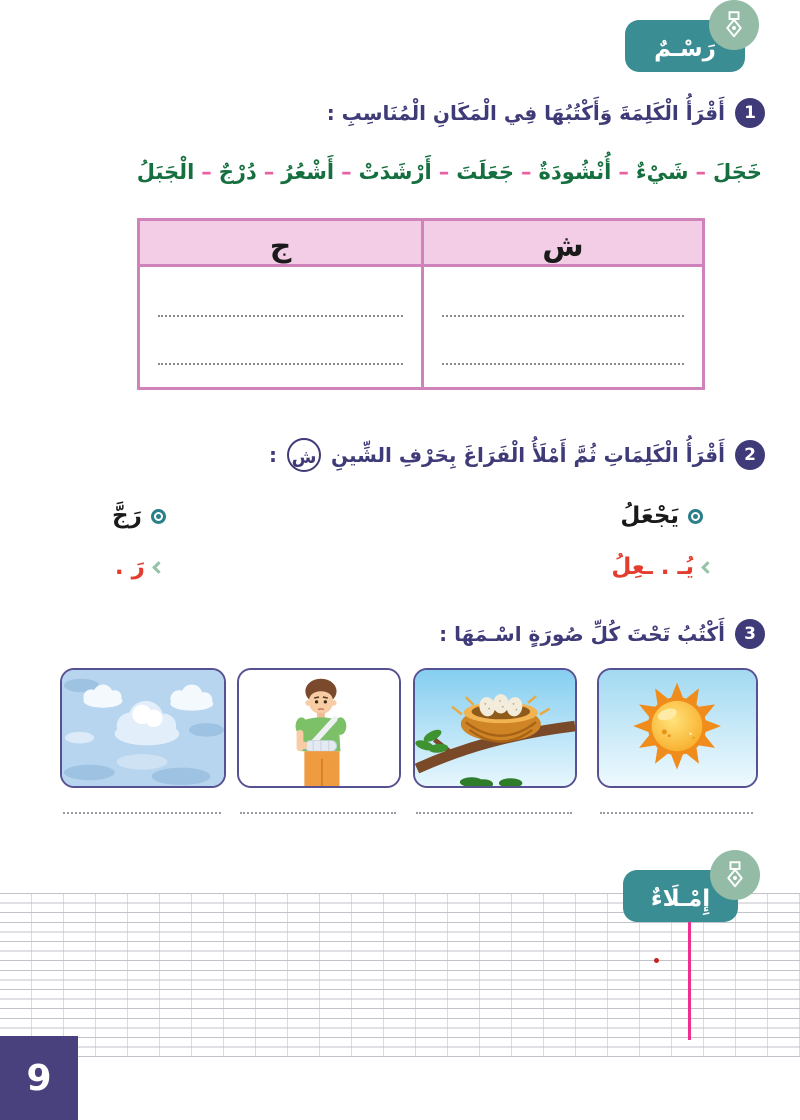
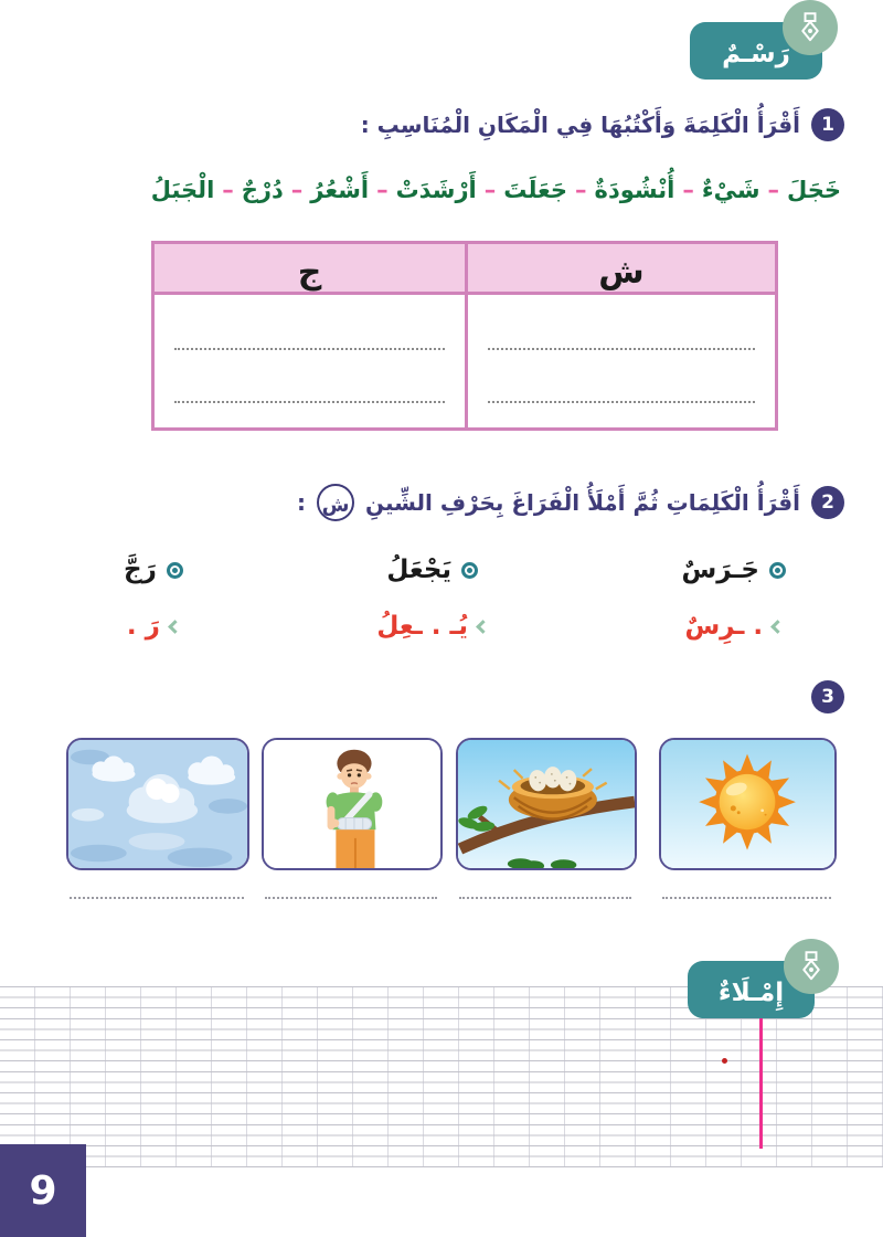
  رَسْـمٌ
  1
  أَقْرَأُ الْكَلِمَةَ وَأَكْتُبُهَا فِي الْمَكَانِ الْمُنَاسِبِ :
  خَجَلَ
  –
  شَيْءٌ
  –
  أُنْشُودَةٌ
  –
  جَعَلَتَ
  –
  أَرْشَدَتْ
  –
  أَشْعُرُ
  –
  دُرْجٌ
  –
  الْجَبَلُ
  ش
  ج
  2
  أَقْرَأُ الْكَلِمَاتِ ثُمَّ أَمْلَأُ الْفَرَاغَ بِحَرْفِ الشِّينِ
  ش
  :
+ جَـرَسٌ
+ . ـرِسٌ
  يَجْعَلُ
  يُـ . ـعِلُ
  رَجَّ
  رَ .
  3
- أَكْتُبُ تَحْتَ كُلِّ صُورَةٍ اسْـمَهَا :
  إِمْـلَاءٌ
  9
